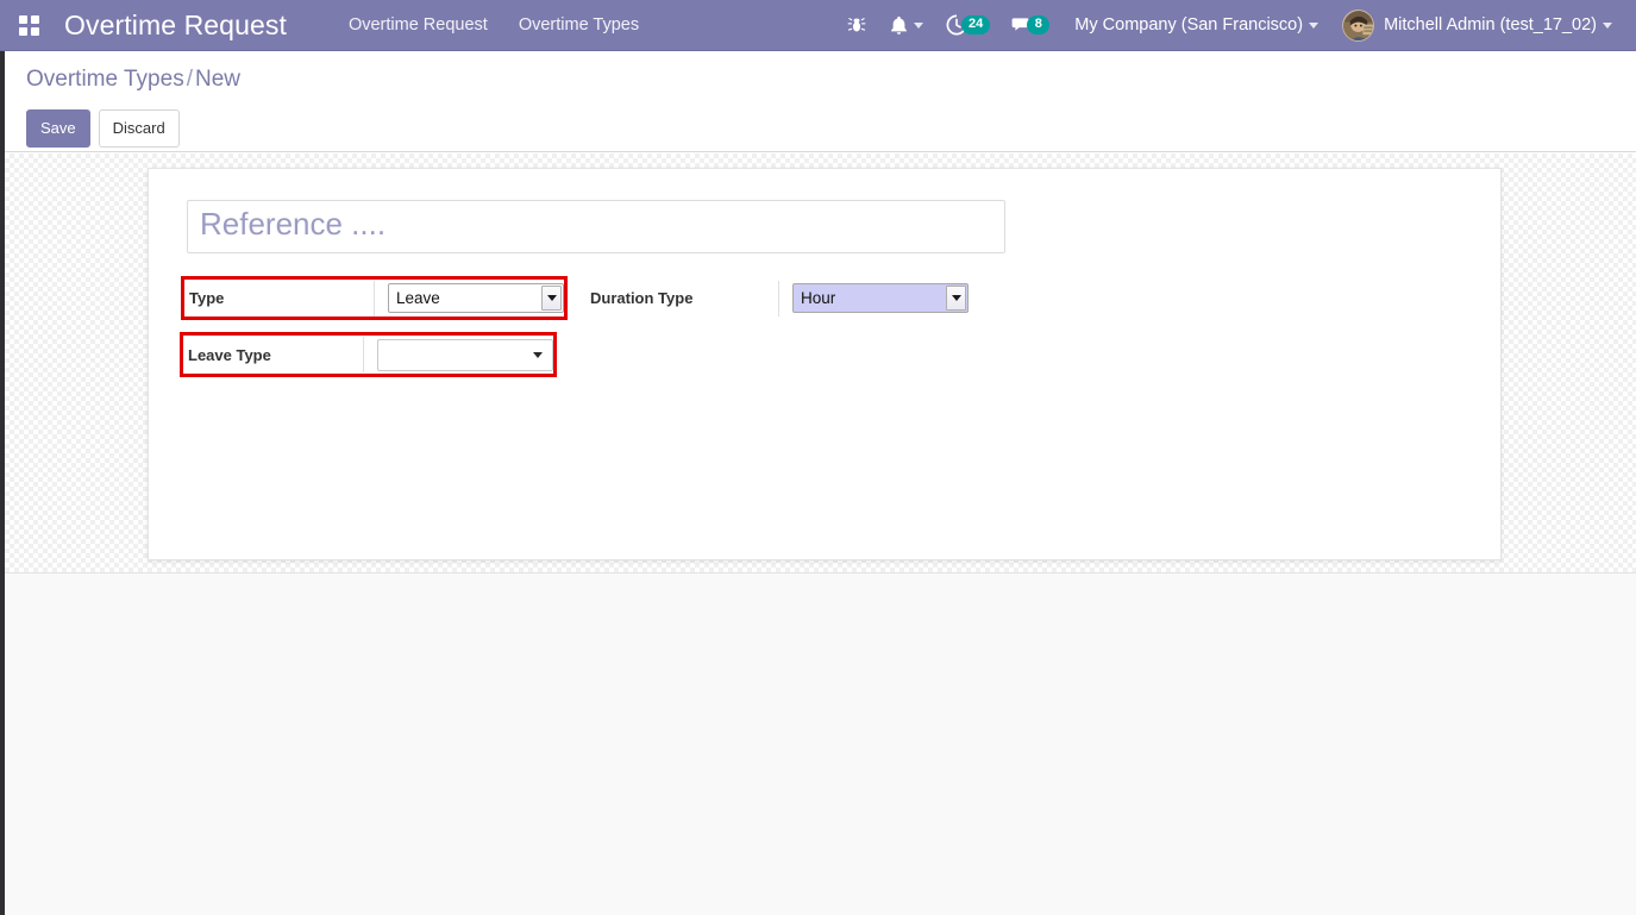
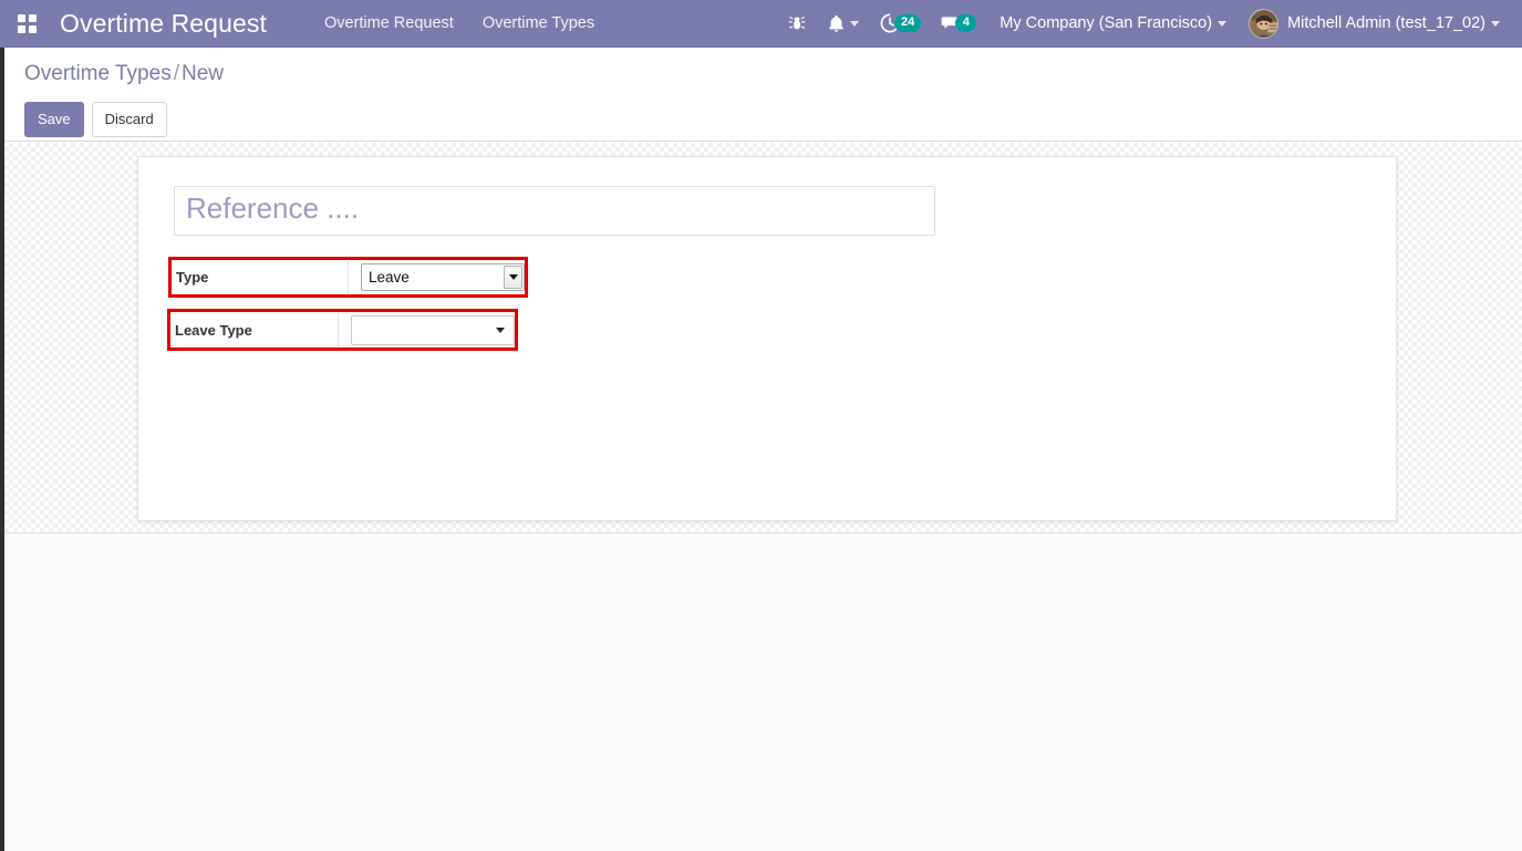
  Overtime Request
  Overtime Request
  Overtime Types
  24
- 8
+ 4
  My Company (San Francisco)
  Mitchell Admin (test_17_02)
  Overtime Types/New
  Save
  Discard
  Reference ....
  Type
  Leave
- Duration Type
- Hour
  Leave Type
